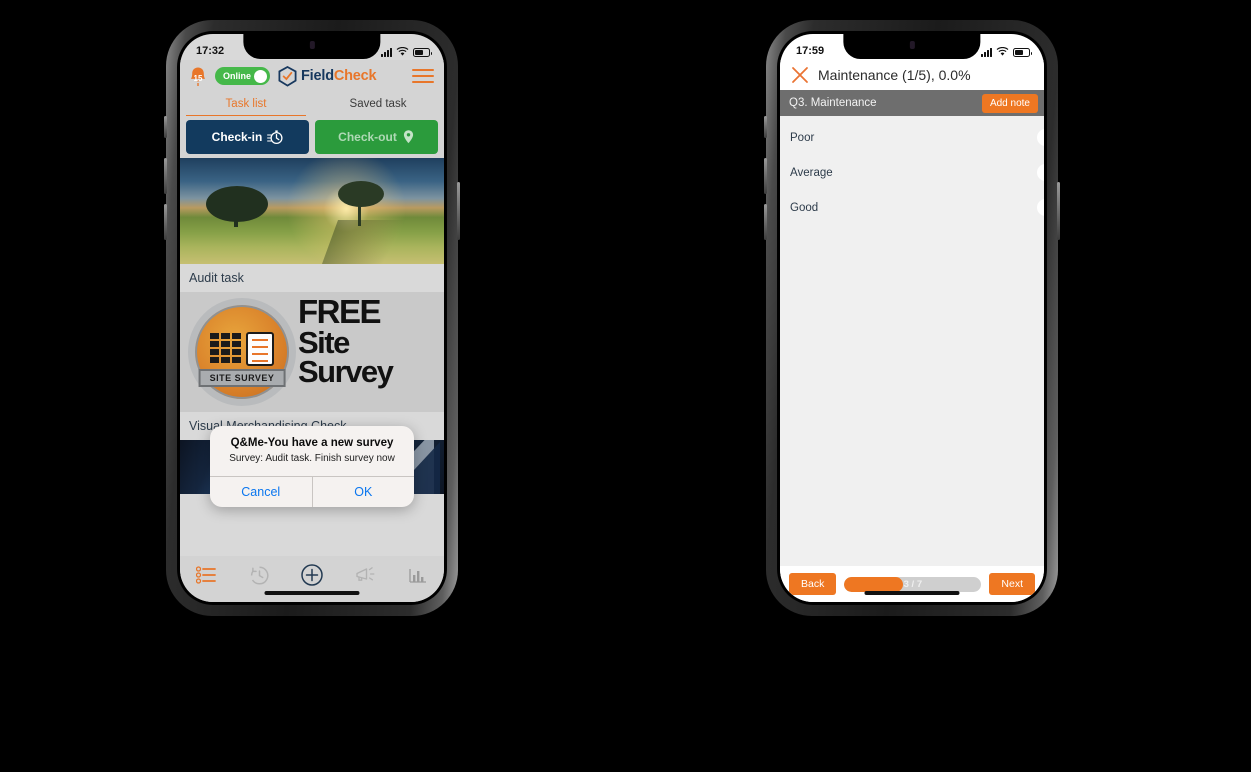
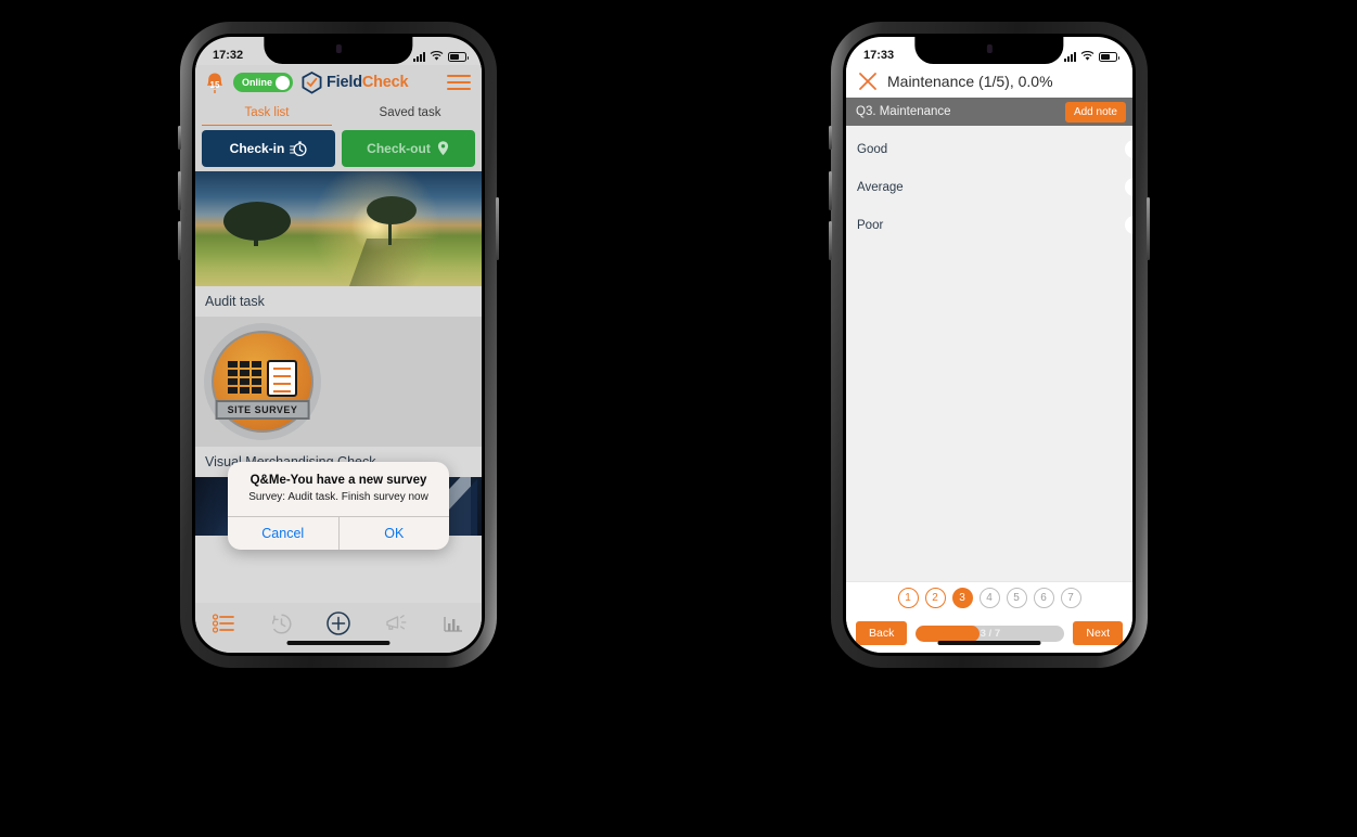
  17:32
  15
  Online
  FieldCheck
  Task list
  Saved task
  Check-in
  Check-out
  Audit task
  SITE SURVEY
- FREE
- Site
- Survey
  Q&Me-You have a new survey
  Survey: Audit task. Finish survey now
  Cancel
  OK
- 17:59
+ 17:33
  Maintenance (1/5), 0.0%
  Q3. Maintenance
  Add note
- Poor
+ Good
  Average
- Good
+ Poor
+ 1
+ 2
+ 3
+ 4
+ 5
+ 6
+ 7
  Back
  3 / 7
  Next
